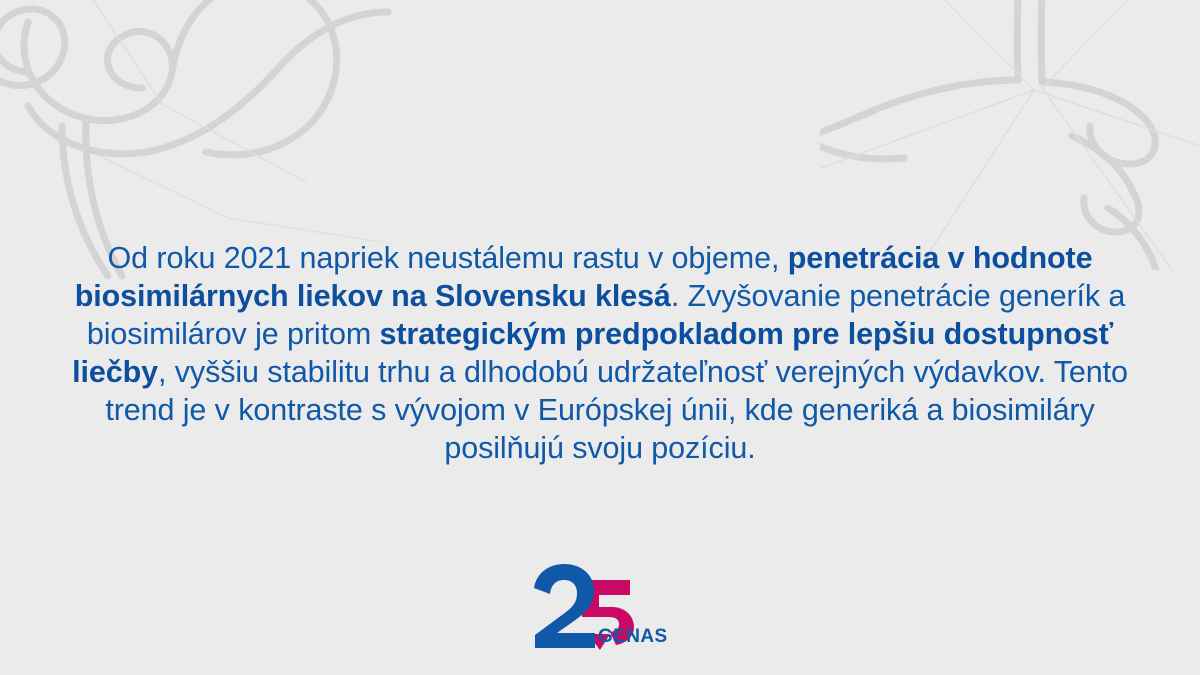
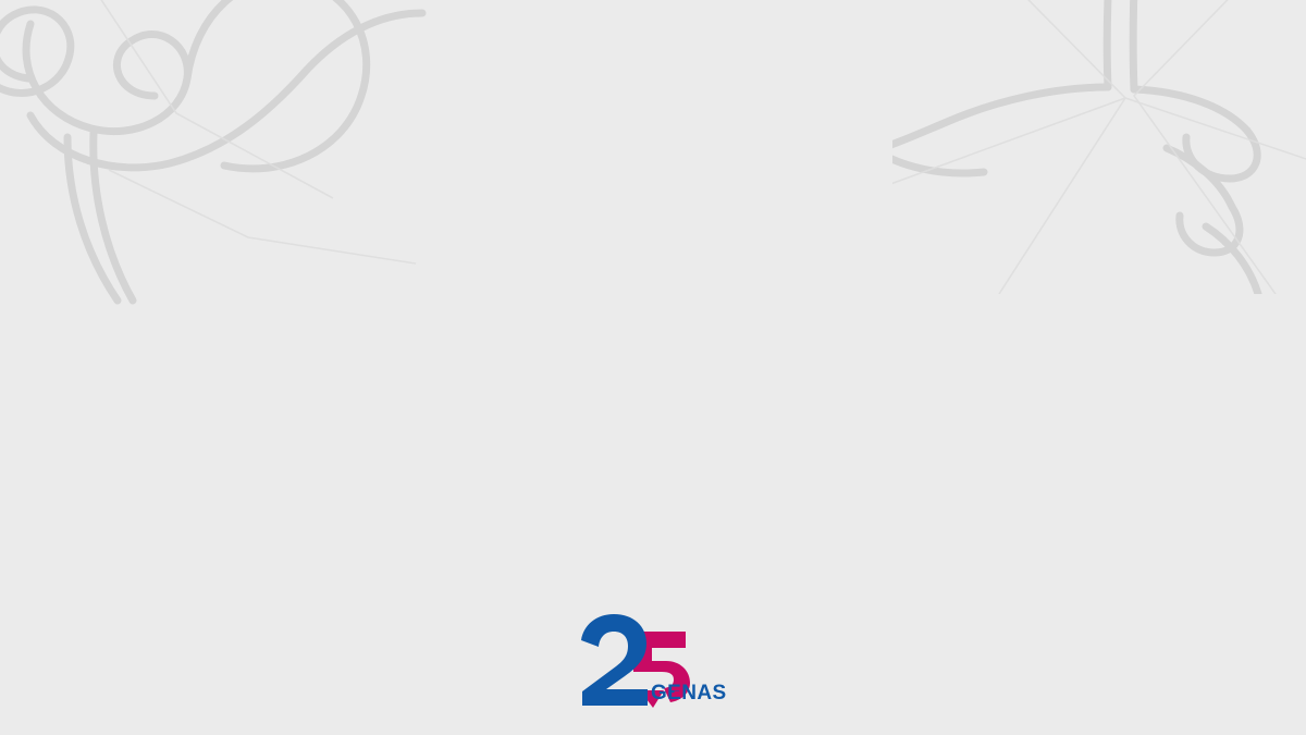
- Od roku 2021 napriek neustálemu rastu v objeme, penetrácia v hodnote biosimilárnych liekov na Slovensku klesá. Zvyšovanie penetrácie generík a biosimilárov je pritom strategickým predpokladom pre lepšiu dostupnosť liečby, vyššiu stabilitu trhu a dlhodobú udržateľnosť verejných výdavkov. Tento trend je v kontraste s vývojom v Európskej únii, kde generiká a biosimiláry posilňujú svoju pozíciu.
  GNAS
